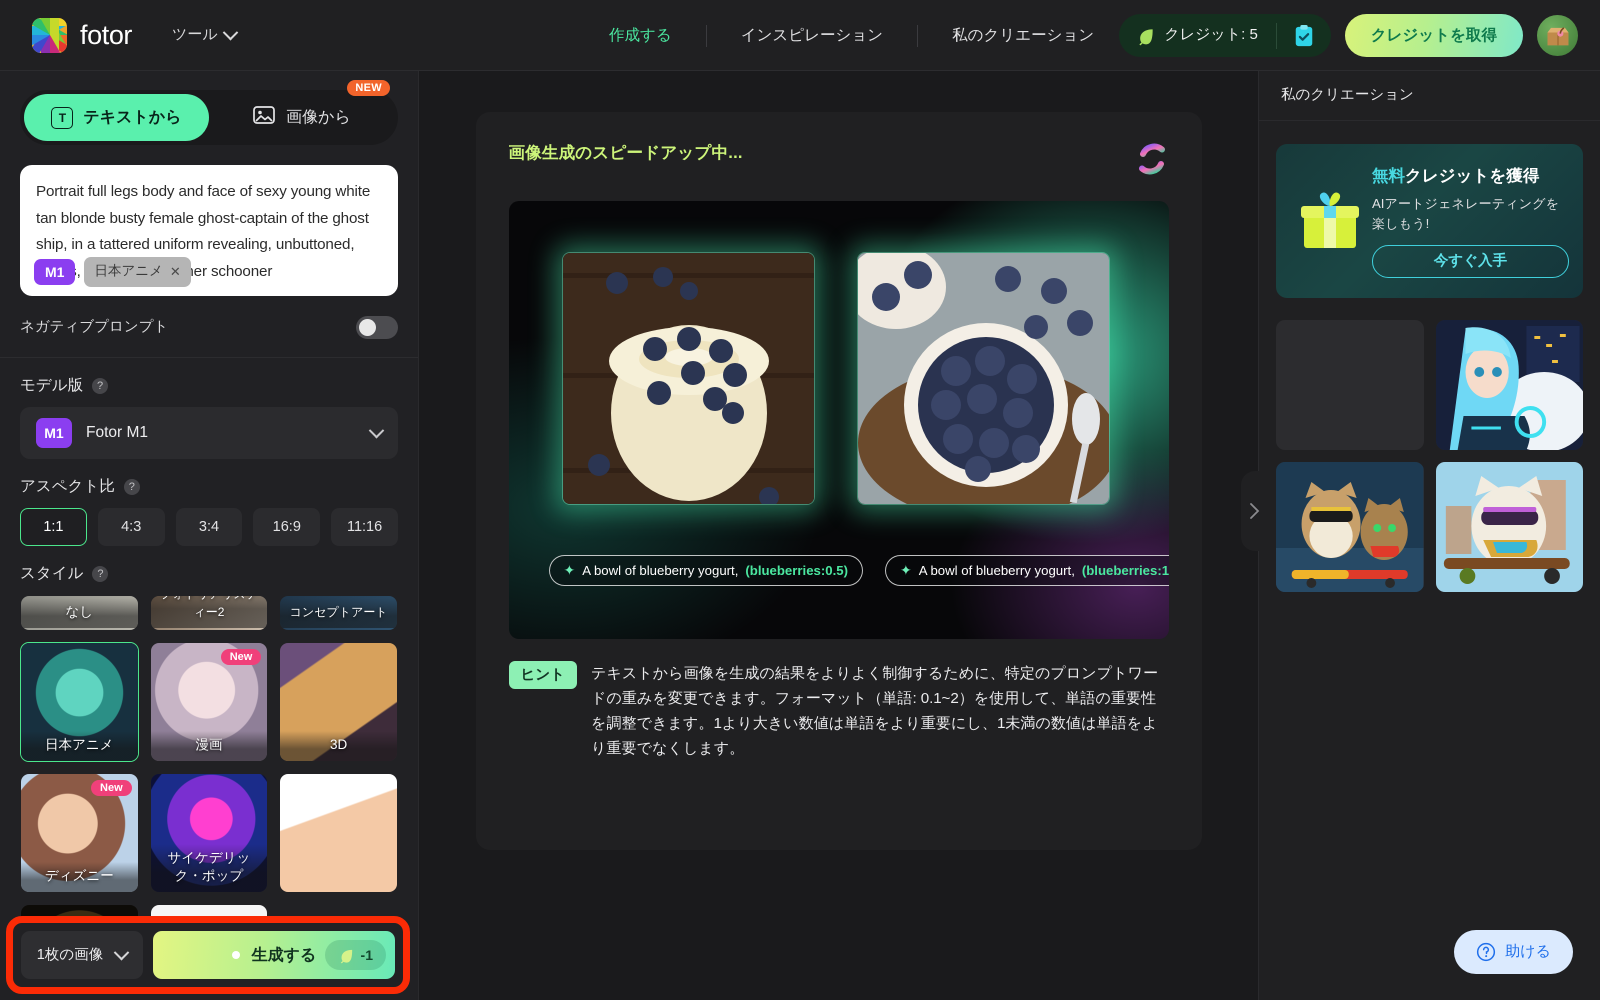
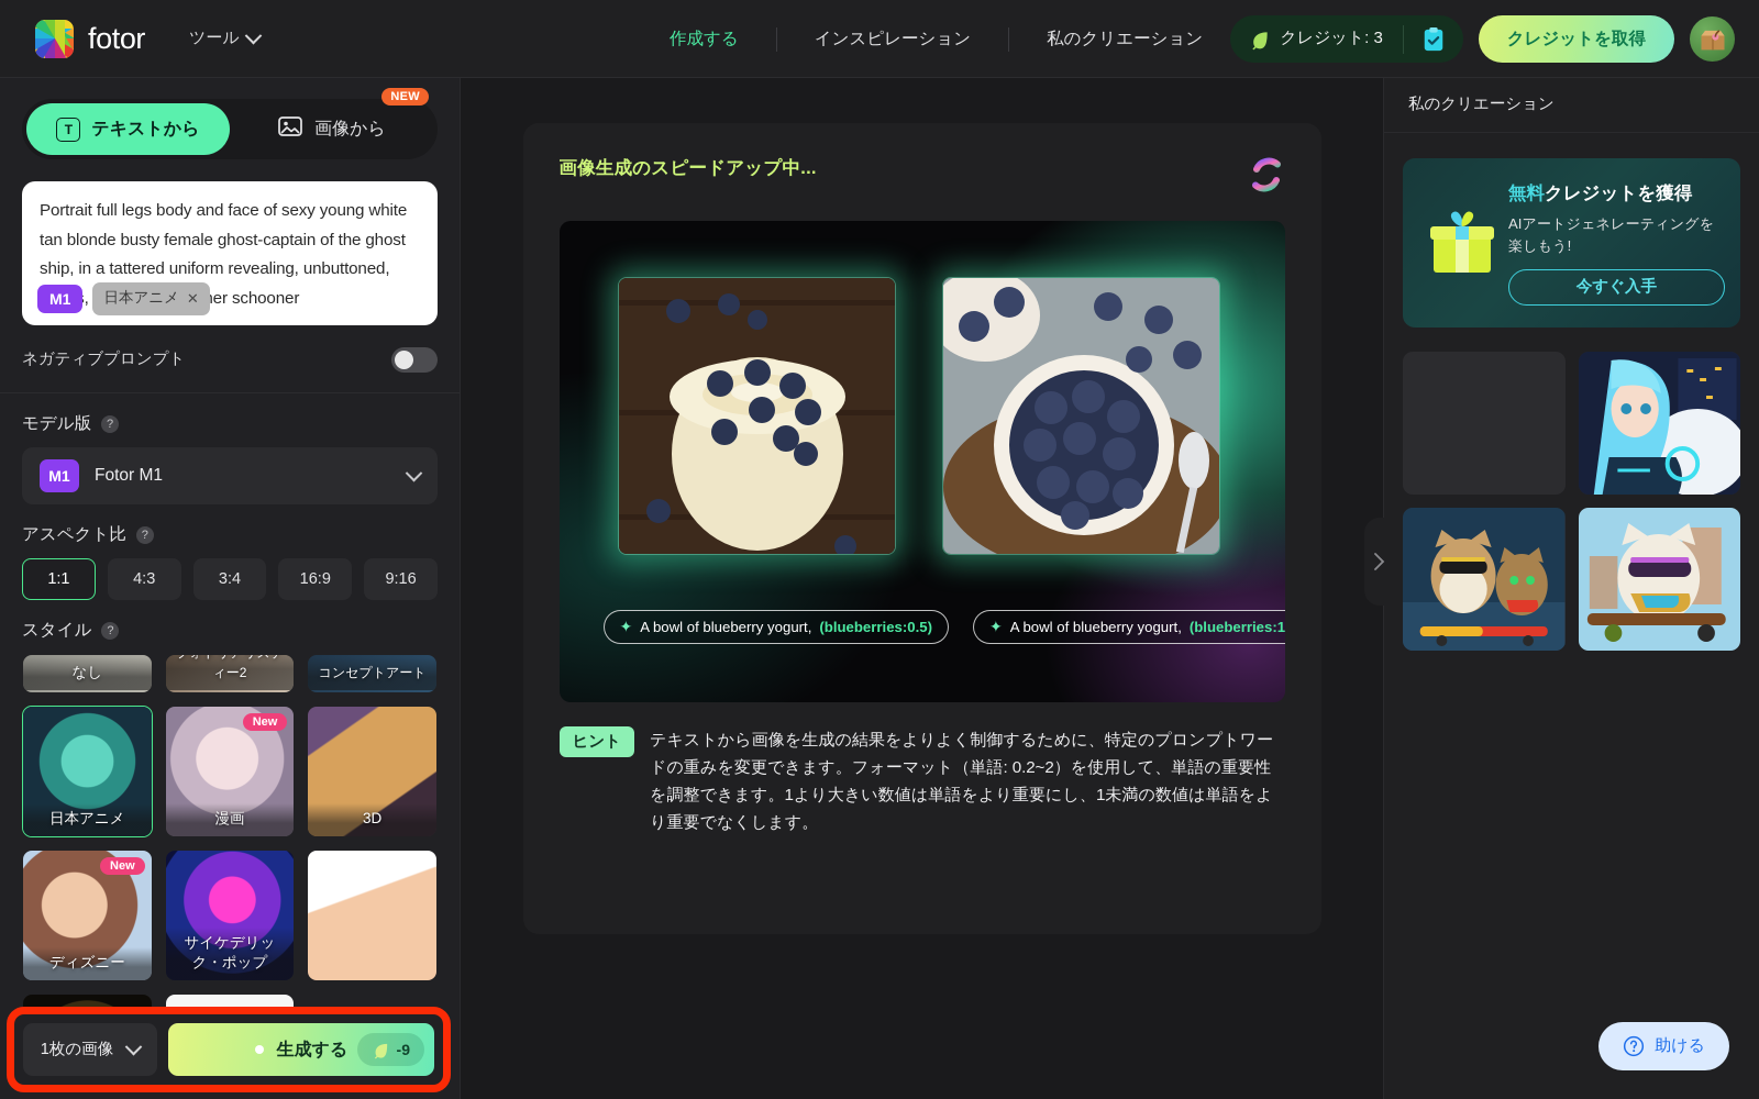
  fotor
  ツール
  作成する
  インスピレーション
  私のクリエーション
- クレジット: 5
+ クレジット: 3
  クレジットを取得
  T
  テキストから
  画像から
  NEW
  Portrait full legs body and face of sexy young white tan blonde busty female ghost-captain of the ghost ship, in a tattered uniform revealing, unbuttoned, ,er schooner
  M1
  日本アニメ
  ✕
  ネガティブプロンプト
  モデル版
  ?
  M1
  Fotor M1
  アスペクト比
  ?
  1:1
  4:3
  3:4
  16:9
- 11:16
+ 9:16
  スタイル
  ?
  なし
  コンセプトアート
  日本アニメ
  New
  漫画
  3D
  New
  ディズニー
  サイケデリック・ポップ
  1枚の画像
  生成する
- -1
+ -9
  画像生成のスピードアップ中...
  ✦
  A bowl of blueberry yogurt,
  (blueberries:0.5)
  ✦
  A bowl of blueberry yogurt,
  (blueberries:1
  ヒント
- テキストから画像を生成の結果をよりよく制御するために、特定のプロンプトワードの重みを変更できます。フォーマット（単語: 0.1~2）を使用して、単語の重要性を調整できます。1より大きい数値は単語をより重要にし、1未満の数値は単語をより重要でなくします。
+ テキストから画像を生成の結果をよりよく制御するために、特定のプロンプトワードの重みを変更できます。フォーマット（単語: 0.2~2）を使用して、単語の重要性を調整できます。1より大きい数値は単語をより重要にし、1未満の数値は単語をより重要でなくします。
  私のクリエーション
  無料クレジットを獲得
  AIアートジェネレーティングを楽しもう!
  今すぐ入手
  助ける
